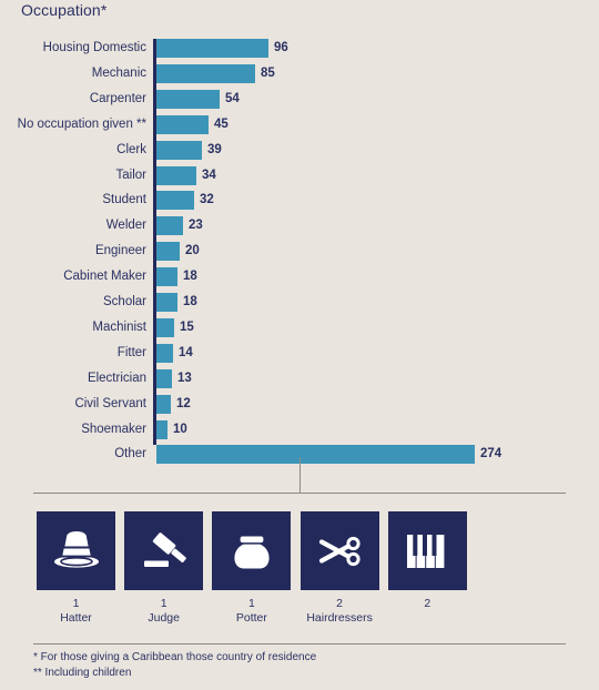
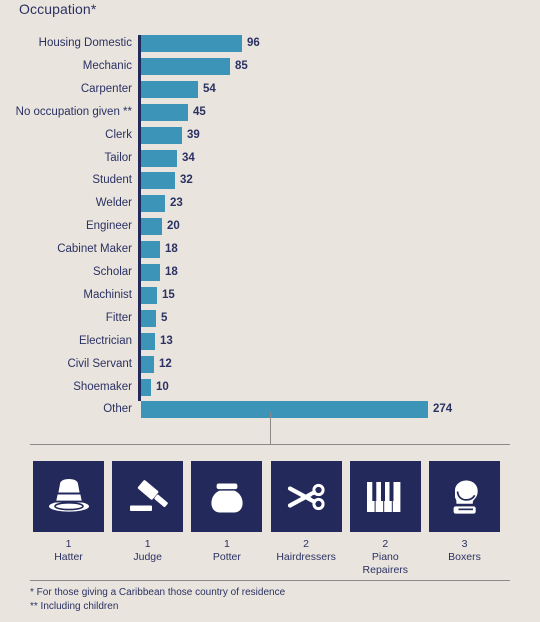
  Occupation*
  Housing Domestic
  96
  Mechanic
  85
  Carpenter
  54
  No occupation given **
  45
  Clerk
  39
  Tailor
  34
  Student
  32
  Welder
  23
  Engineer
  20
  Cabinet Maker
  18
  Scholar
  18
  Machinist
  15
  Fitter
- 14
+ 5
  Electrician
  13
  Civil Servant
  12
  Shoemaker
  10
  Other
  274
  1
  Hatter
  1
  Judge
  1
  Potter
  2
  Hairdressers
  2
+ Piano
+ Repairers
+ 3
+ Boxers
  * For those giving a Caribbean those country of residence
  ** Including children
